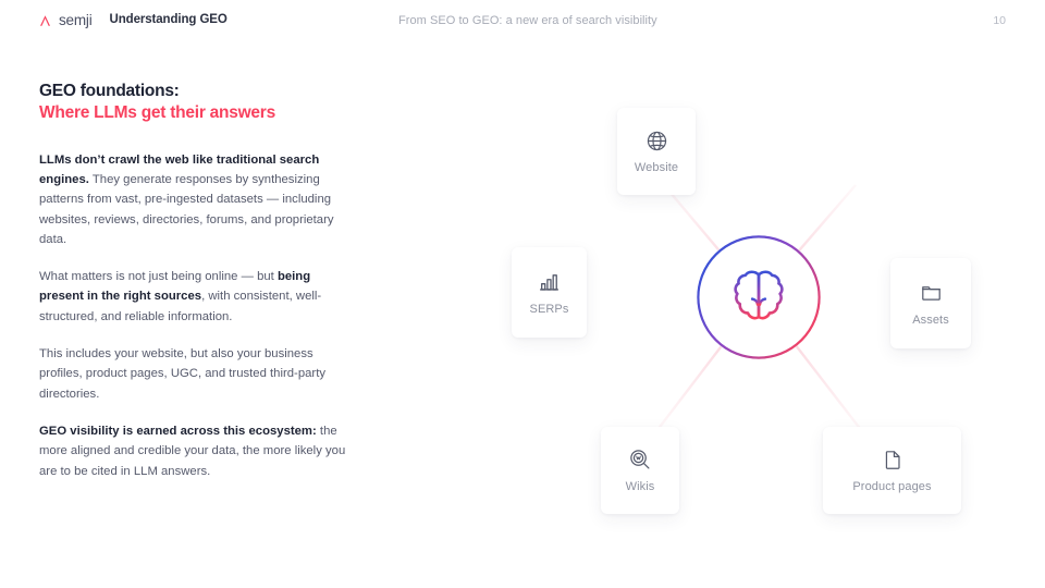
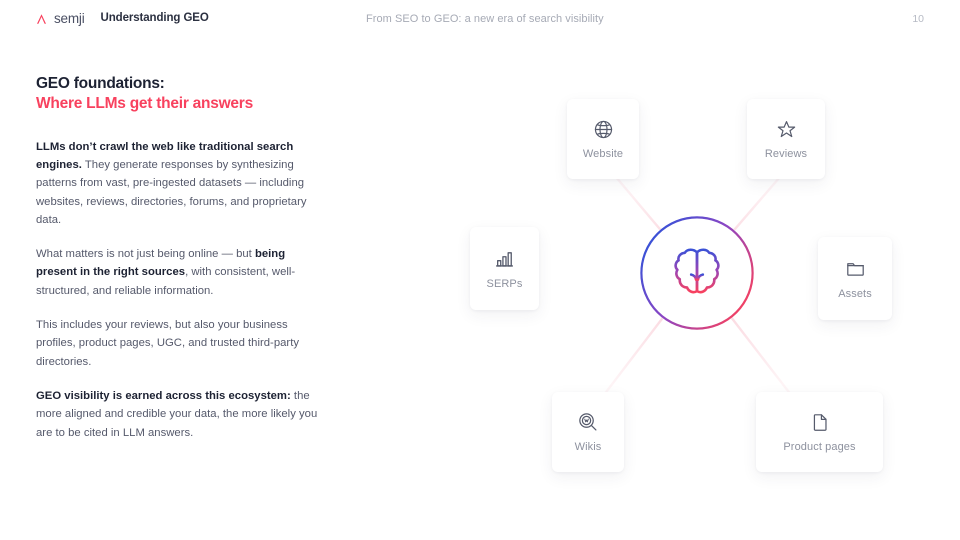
  semji
  Understanding GEO
  From SEO to GEO: a new era of search visibility
  10
  GEO foundations:
  Where LLMs get their answers
  LLMs don’t crawl the web like traditional search engines. They generate responses by synthesizing patterns from vast, pre-ingested datasets — including websites, reviews, directories, forums, and proprietary data.
  What matters is not just being online — but being present in the right sources, with consistent, well-structured, and reliable information.
- This includes your website, but also your business profiles, product pages, UGC, and trusted third-party directories.
+ This includes your reviews, but also your business profiles, product pages, UGC, and trusted third-party directories.
  GEO visibility is earned across this ecosystem: the more aligned and credible your data, the more likely you are to be cited in LLM answers.
  Website
+ Reviews
  SERPs
  Assets
  Wikis
  Product pages
